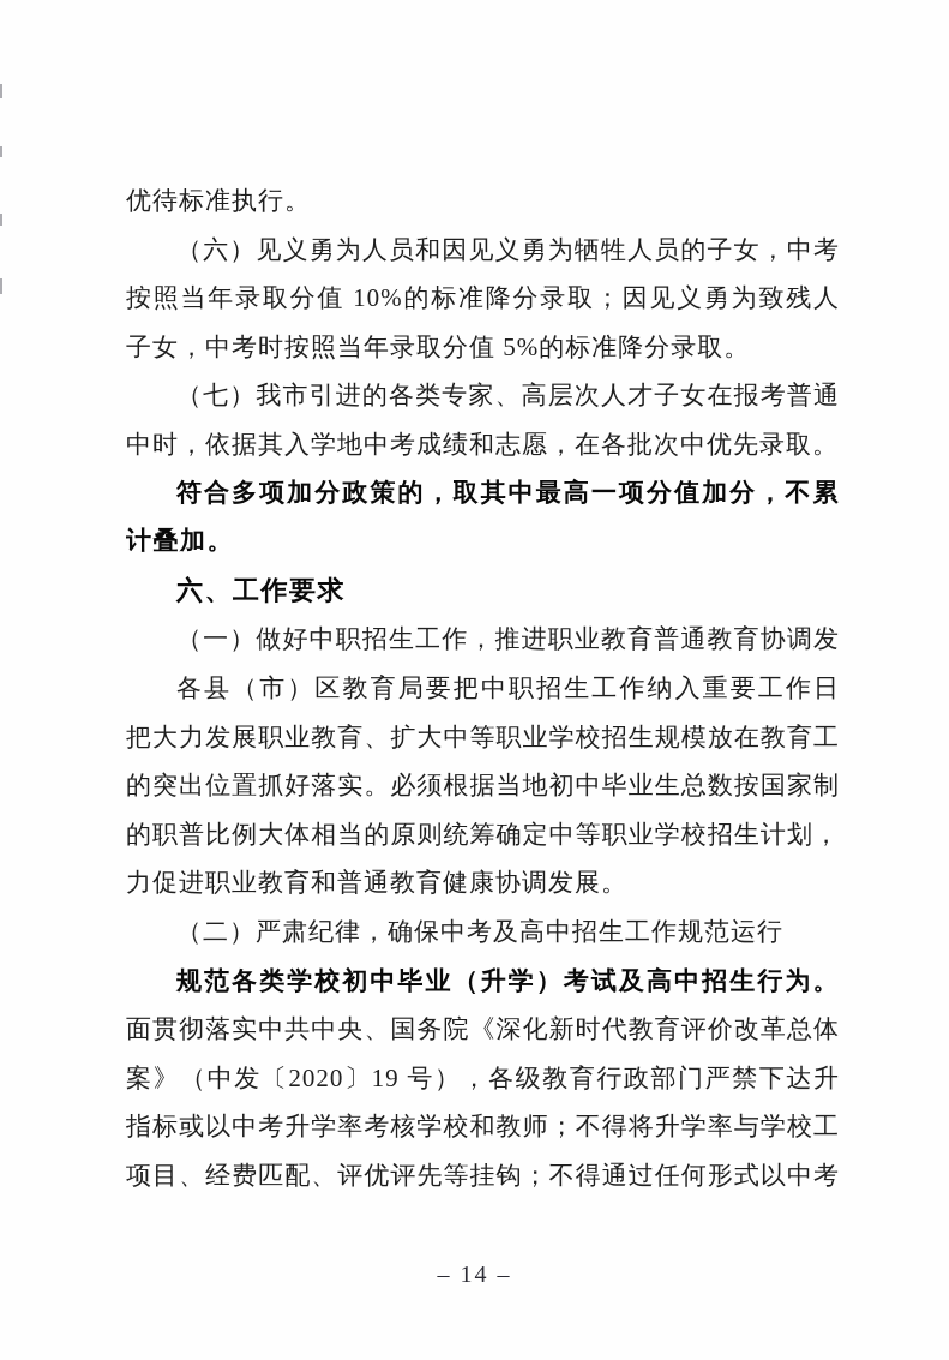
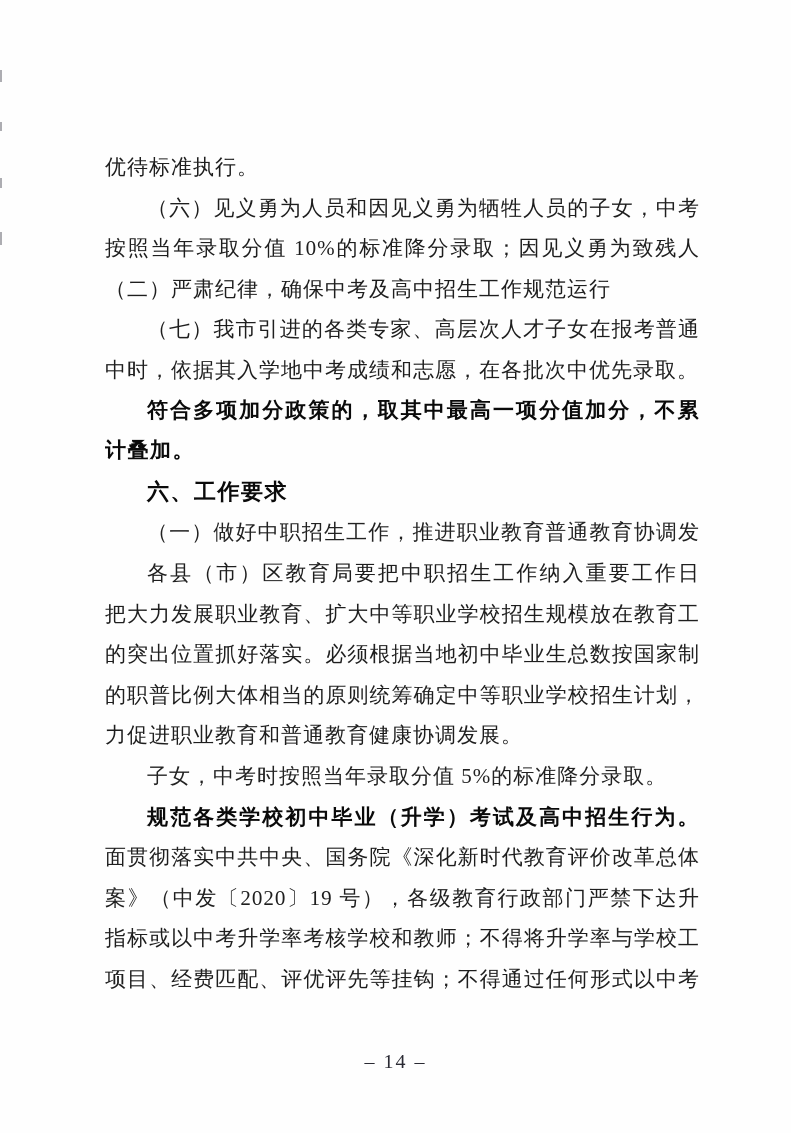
  优待标准执行。
  （六）见义勇为人员和因见义勇为牺牲人员的子女，中考
  按照当年录取分值 10%的标准降分录取；因见义勇为致残人
- 子女，中考时按照当年录取分值 5%的标准降分录取。
+ （二）严肃纪律，确保中考及高中招生工作规范运行
  （七）我市引进的各类专家、高层次人才子女在报考普通
  中时，依据其入学地中考成绩和志愿，在各批次中优先录取。
  符合多项加分政策的，取其中最高一项分值加分，不累
  计叠加。
  六、工作要求
  （一）做好中职招生工作，推进职业教育普通教育协调发
  各县（市）区教育局要把中职招生工作纳入重要工作日
  把大力发展职业教育、扩大中等职业学校招生规模放在教育工
  的突出位置抓好落实。必须根据当地初中毕业生总数按国家制
  的职普比例大体相当的原则统筹确定中等职业学校招生计划，
  力促进职业教育和普通教育健康协调发展。
- （二）严肃纪律，确保中考及高中招生工作规范运行
+ 子女，中考时按照当年录取分值 5%的标准降分录取。
  规范各类学校初中毕业（升学）考试及高中招生行为。
  面贯彻落实中共中央、国务院《深化新时代教育评价改革总体
  案》（中发〔2020〕19 号），各级教育行政部门严禁下达升
  指标或以中考升学率考核学校和教师；不得将升学率与学校工
  项目、经费匹配、评优评先等挂钩；不得通过任何形式以中考
  – 14 –
